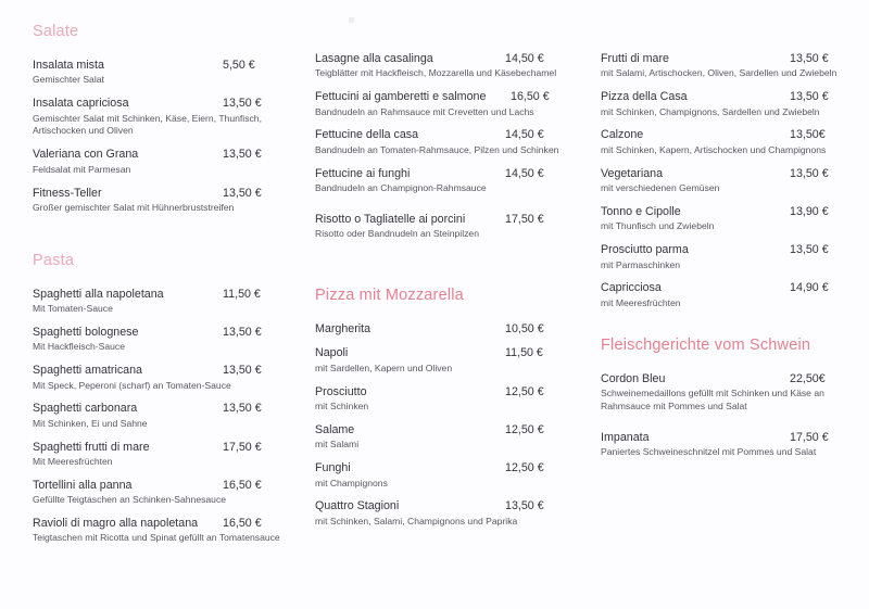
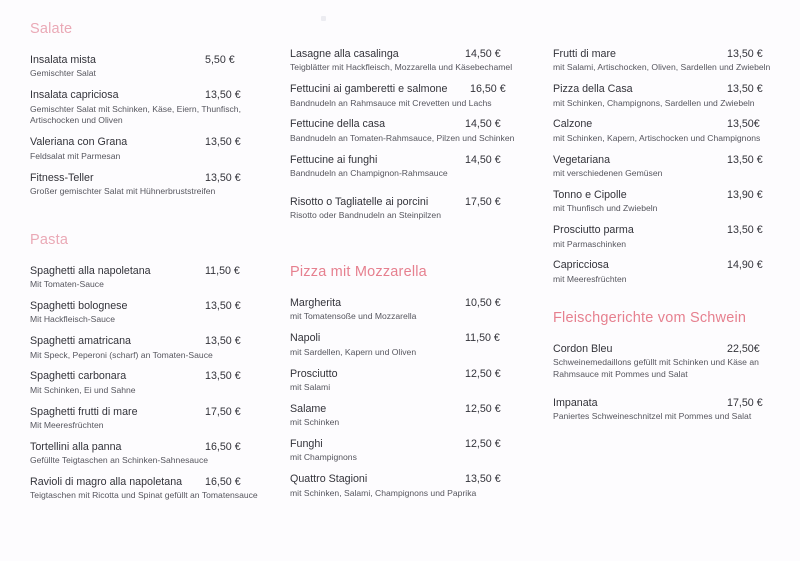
  Salate
  Insalata mista
  5,50 €
  Gemischter Salat
  Insalata capriciosa
  13,50 €
  Gemischter Salat mit Schinken, Käse, Eiern, Thunfisch, Artischocken und Oliven
  Valeriana con Grana
  13,50 €
  Feldsalat mit Parmesan
  Fitness-Teller
  13,50 €
  Großer gemischter Salat mit Hühnerbruststreifen
  Pasta
  Spaghetti alla napoletana
  11,50 €
  Mit Tomaten-Sauce
  Spaghetti bolognese
  13,50 €
  Mit Hackfleisch-Sauce
  Spaghetti amatricana
  13,50 €
  Mit Speck, Peperoni (scharf) an Tomaten-Sauce
  Spaghetti carbonara
  13,50 €
  Mit Schinken, Ei und Sahne
  Spaghetti frutti di mare
  17,50 €
  Mit Meeresfrüchten
  Tortellini alla panna
  16,50 €
  Gefüllte Teigtaschen an Schinken-Sahnesauce
  Ravioli di magro alla napoletana
  16,50 €
  Teigtaschen mit Ricotta und Spinat gefüllt an Tomatensauce
  Lasagne alla casalinga
  14,50 €
  Teigblätter mit Hackfleisch, Mozzarella und Käsebechamel
  Fettucini ai gamberetti e salmone
  16,50 €
  Bandnudeln an Rahmsauce mit Crevetten und Lachs
  Fettucine della casa
  14,50 €
  Bandnudeln an Tomaten-Rahmsauce, Pilzen und Schinken
  Fettucine ai funghi
  14,50 €
  Bandnudeln an Champignon-Rahmsauce
  Risotto o Tagliatelle ai porcini
  17,50 €
  Risotto oder Bandnudeln an Steinpilzen
  Pizza mit Mozzarella
  Margherita
  10,50 €
+ mit Tomatensoße und Mozzarella
  Napoli
  11,50 €
  mit Sardellen, Kapern und Oliven
  Prosciutto
  12,50 €
- mit Schinken
+ mit Salami
  Salame
  12,50 €
- mit Salami
+ mit Schinken
  Funghi
  12,50 €
  mit Champignons
  Quattro Stagioni
  13,50 €
  mit Schinken, Salami, Champignons und Paprika
  Frutti di mare
  13,50 €
  mit Salami, Artischocken, Oliven, Sardellen und Zwiebeln
  Pizza della Casa
  13,50 €
  mit Schinken, Champignons, Sardellen und Zwiebeln
  Calzone
  13,50€
  mit Schinken, Kapern, Artischocken und Champignons
  Vegetariana
  13,50 €
  mit verschiedenen Gemüsen
  Tonno e Cipolle
  13,90 €
  mit Thunfisch und Zwiebeln
  Prosciutto parma
  13,50 €
  mit Parmaschinken
  Capricciosa
  14,90 €
  mit Meeresfrüchten
  Fleischgerichte vom Schwein
  Cordon Bleu
  22,50€
  Schweinemedaillons gefüllt mit Schinken und Käse an Rahmsauce mit Pommes und Salat
  Impanata
  17,50 €
  Paniertes Schweineschnitzel mit Pommes und Salat
